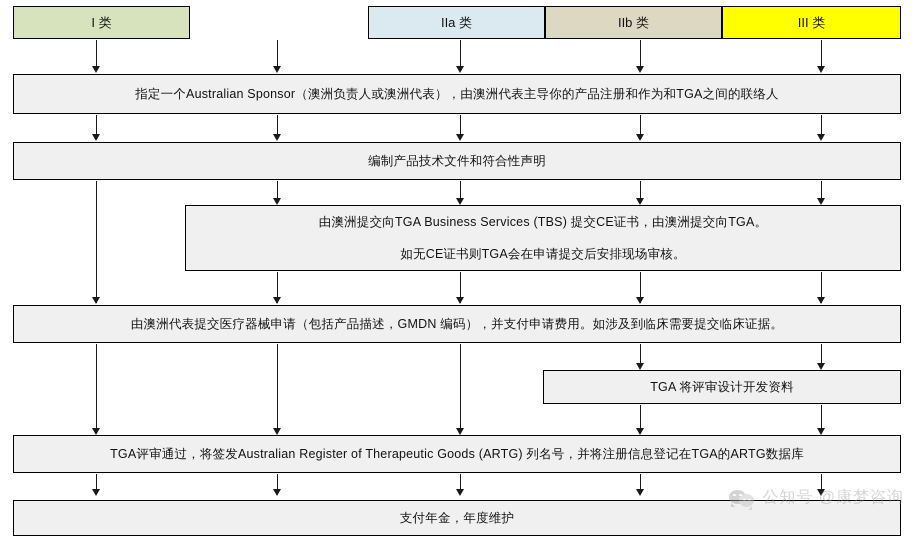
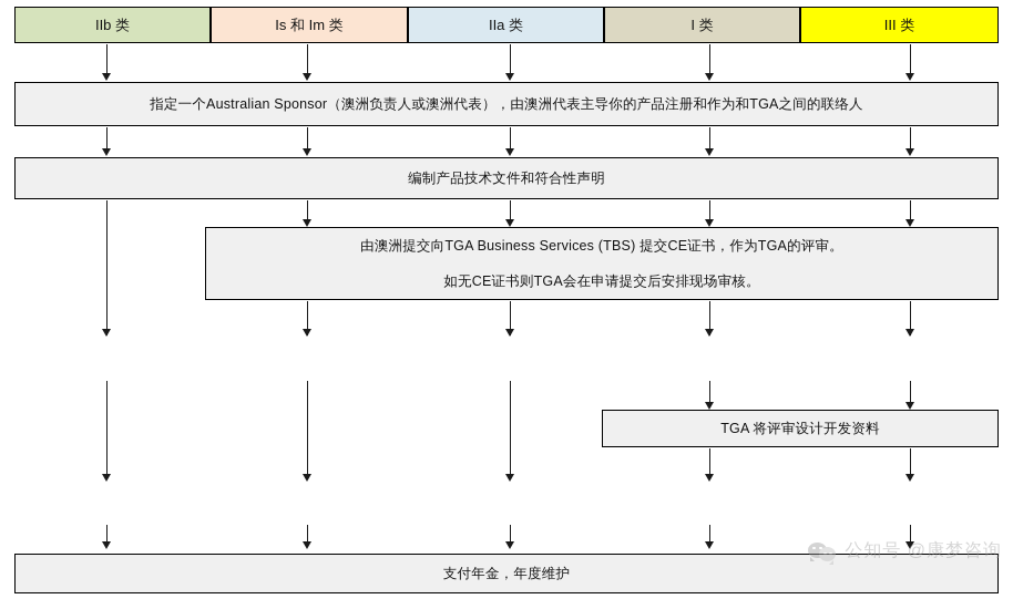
- I 类
+ IIb 类
+ Is 和 Im 类
  IIa 类
- IIb 类
+ I 类
  III 类
  指定一个Australian Sponsor（澳洲负责人或澳洲代表），由澳洲代表主导你的产品注册和作为和TGA之间的联络人
  编制产品技术文件和符合性声明
- 由澳洲提交向TGA Business Services (TBS) 提交CE证书，由澳洲提交向TGA。
+ 由澳洲提交向TGA Business Services (TBS) 提交CE证书，作为TGA的评审。
  如无CE证书则TGA会在申请提交后安排现场审核。
- 由澳洲代表提交医疗器械申请（包括产品描述，GMDN 编码），并支付申请费用。如涉及到临床需要提交临床证据。
  TGA 将评审设计开发资料
- TGA评审通过，将签发Australian Register of Therapeutic Goods (ARTG) 列名号，并将注册信息登记在TGA的ARTG数据库
  支付年金，年度维护
  公知号 @康梦咨询
